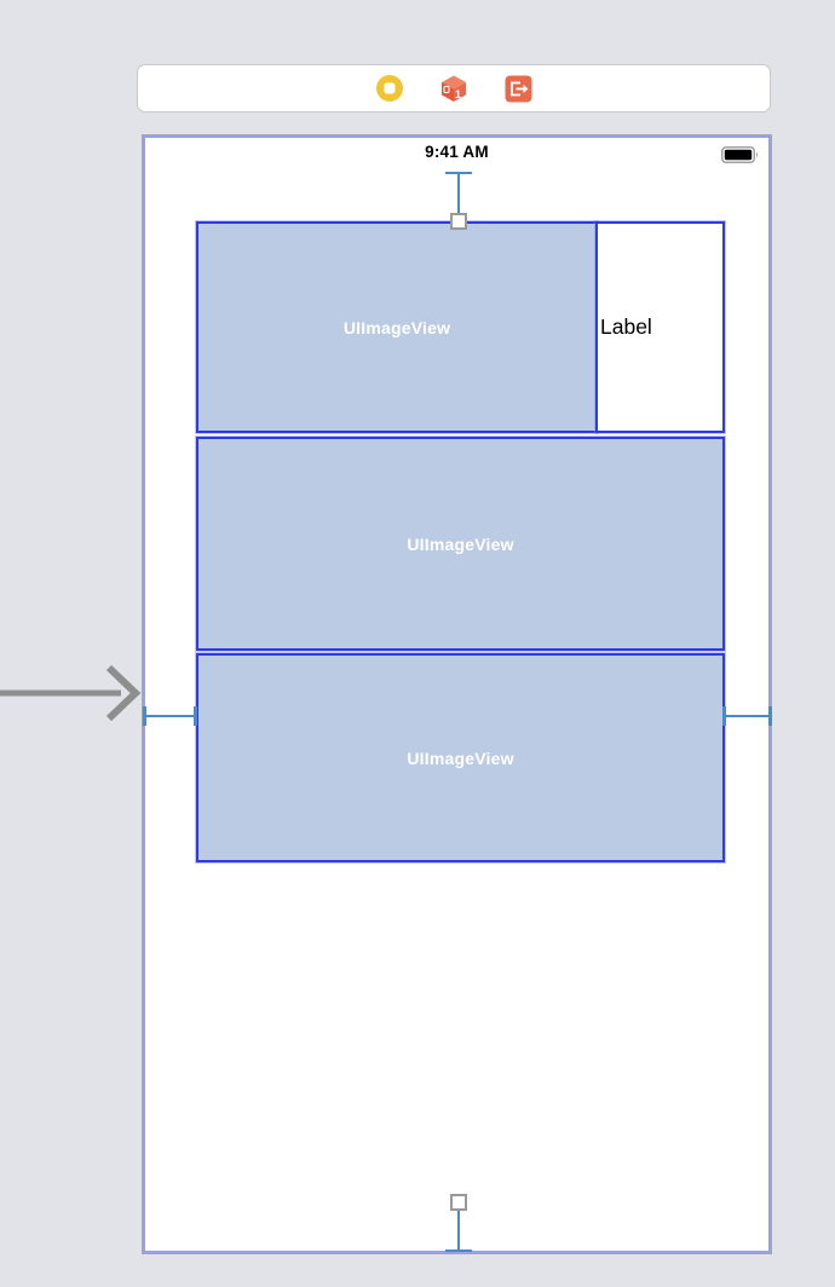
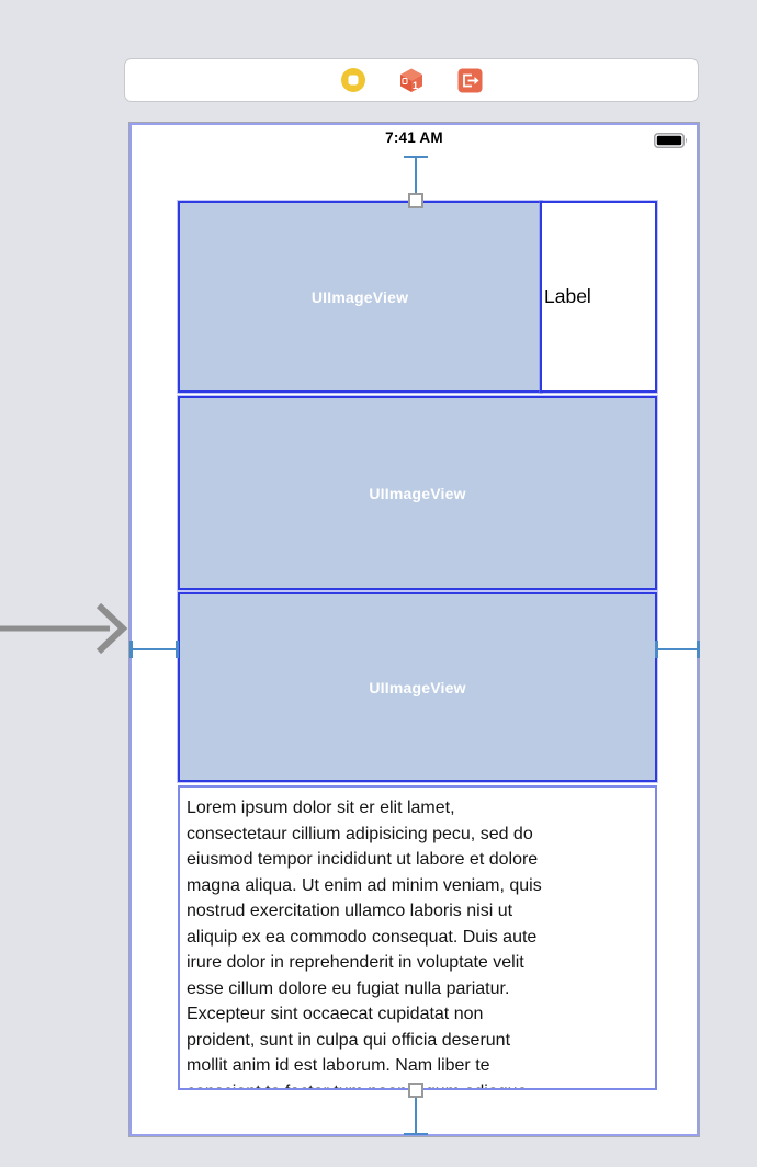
  1
- 9:41 AM
+ 7:41 AM
  UIImageView
  Label
  UIImageView
  UIImageView
+ Lorem ipsum dolor sit er elit lamet,
+ consectetaur cillium adipisicing pecu, sed do
+ eiusmod tempor incididunt ut labore et dolore
+ magna aliqua. Ut enim ad minim veniam, quis
+ nostrud exercitation ullamco laboris nisi ut
+ aliquip ex ea commodo consequat. Duis aute
+ irure dolor in reprehenderit in voluptate velit
+ esse cillum dolore eu fugiat nulla pariatur.
+ Excepteur sint occaecat cupidatat non
+ proident, sunt in culpa qui officia deserunt
+ mollit anim id est laborum. Nam liber te
